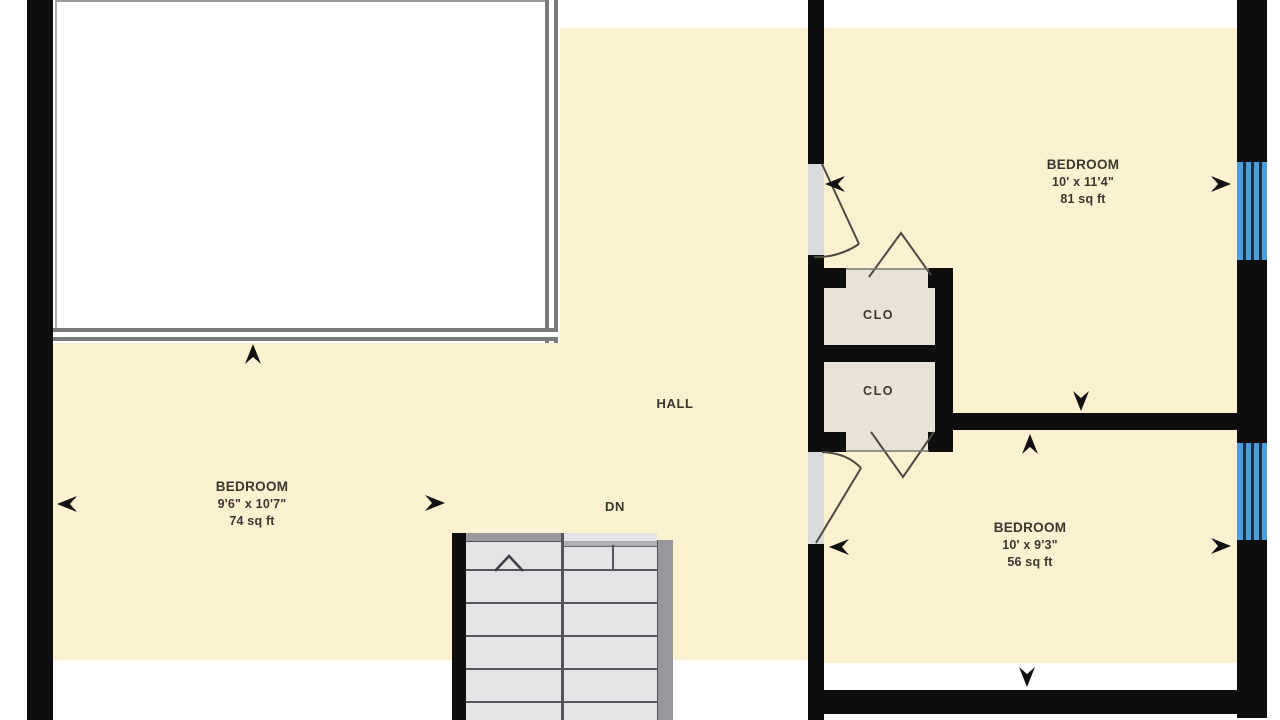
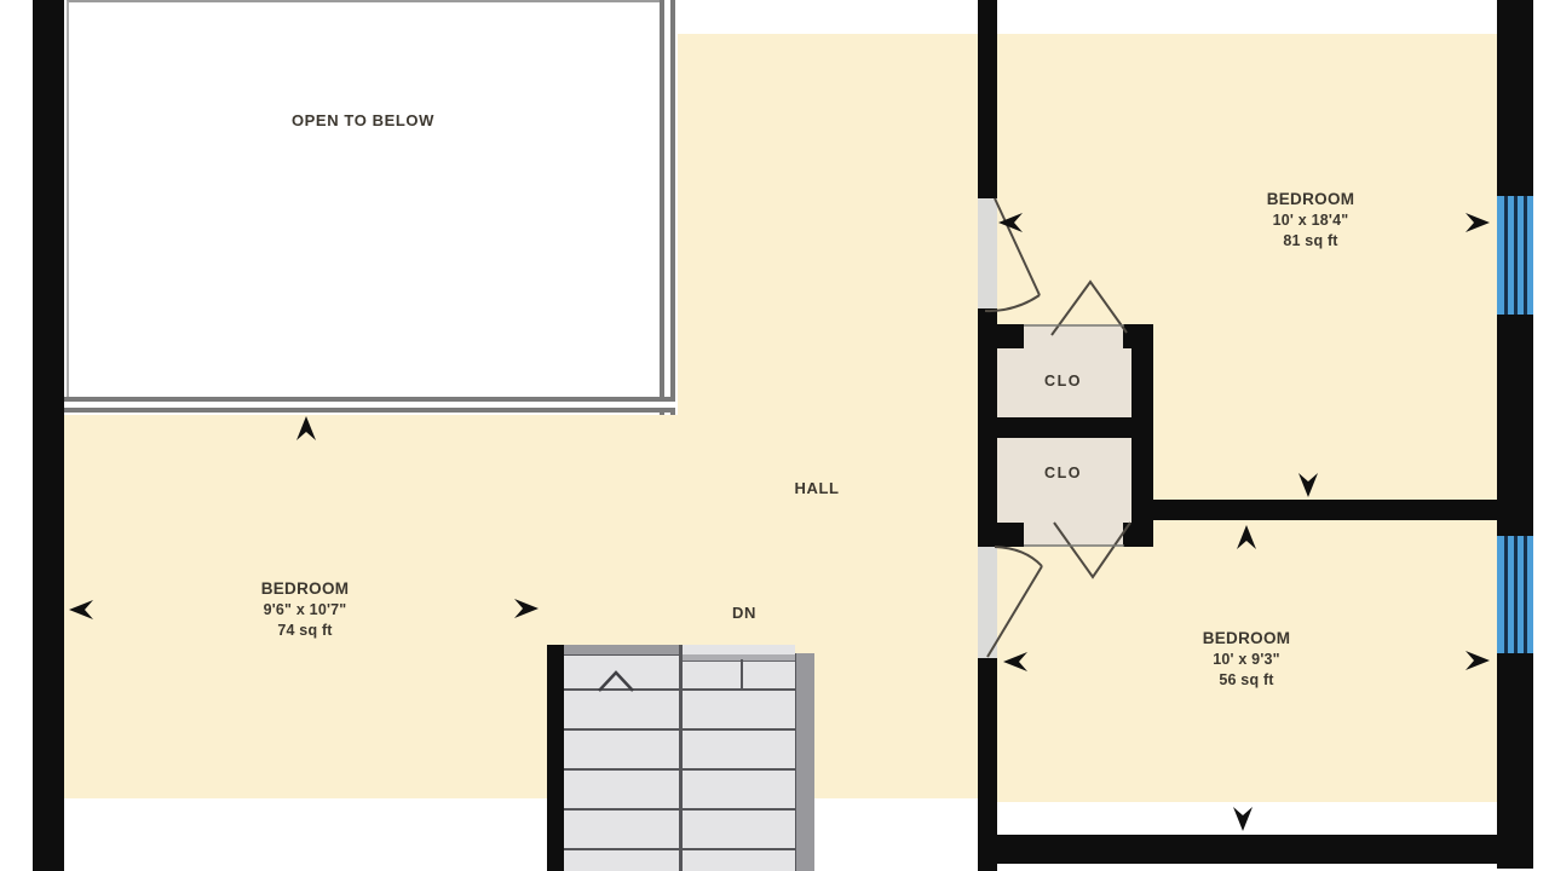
+ OPEN TO BELOW
  HALL
  DN
  CLO
  CLO
  BEDROOM
  9'6" x 10'7"
  74 sq ft
  BEDROOM
- 10' x 11'4"
+ 10' x 18'4"
  81 sq ft
  BEDROOM
  10' x 9'3"
  56 sq ft
